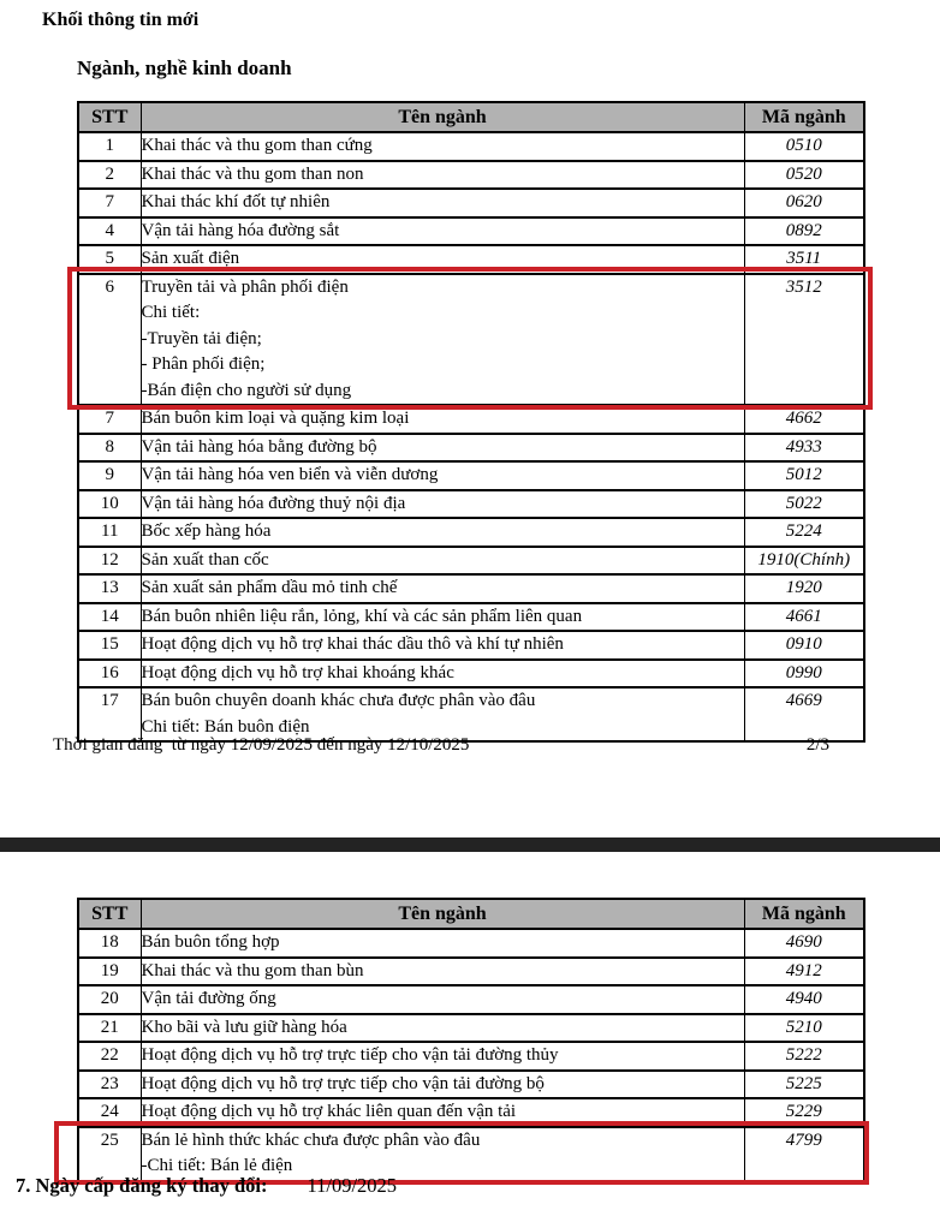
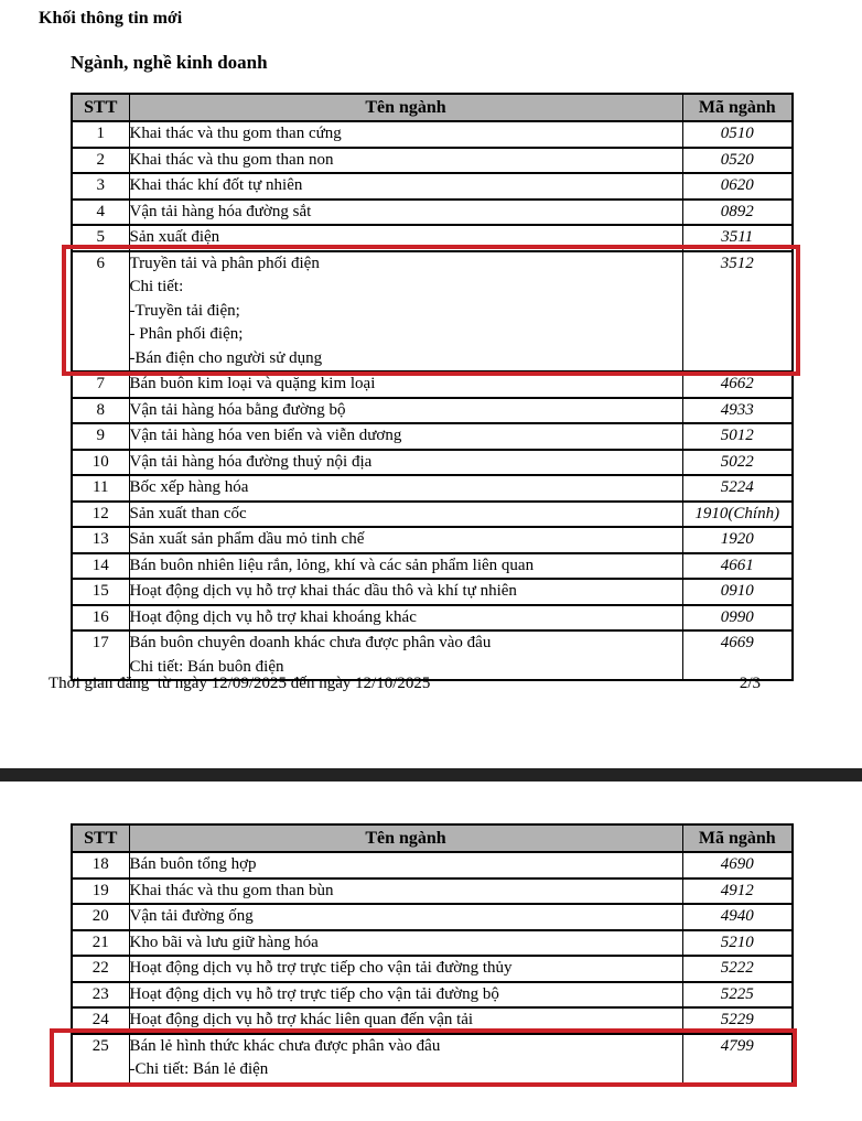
  Khối thông tin mới
  Ngành, nghề kinh doanh
  STT	Tên ngành	Mã ngành
  1	Khai thác và thu gom than cứng	0510
  2	Khai thác và thu gom than non	0520
- 7	Khai thác khí đốt tự nhiên	0620
+ 3	Khai thác khí đốt tự nhiên	0620
  4	Vận tải hàng hóa đường sắt	0892
  5	Sản xuất điện	3511
  6	Truyền tải và phân phối điệnChi tiết:-Truyền tải điện;- Phân phối điện;-Bán điện cho người sử dụng	3512
  7	Bán buôn kim loại và quặng kim loại	4662
  8	Vận tải hàng hóa bằng đường bộ	4933
  9	Vận tải hàng hóa ven biển và viễn dương	5012
  10	Vận tải hàng hóa đường thuỷ nội địa	5022
  11	Bốc xếp hàng hóa	5224
  12	Sản xuất than cốc	1910(Chính)
  13	Sản xuất sản phẩm dầu mỏ tinh chế	1920
  14	Bán buôn nhiên liệu rắn, lỏng, khí và các sản phẩm liên quan	4661
  15	Hoạt động dịch vụ hỗ trợ khai thác dầu thô và khí tự nhiên	0910
  16	Hoạt động dịch vụ hỗ trợ khai khoáng khác	0990
  17	Bán buôn chuyên doanh khác chưa được phân vào đâuChi tiết: Bán buôn điện	4669
  Thời gian đăng từ ngày 12/09/2025 đến ngày 12/10/2025
  2/3
  STT	Tên ngành	Mã ngành
  18	Bán buôn tổng hợp	4690
  19	Khai thác và thu gom than bùn	4912
  20	Vận tải đường ống	4940
  21	Kho bãi và lưu giữ hàng hóa	5210
  22	Hoạt động dịch vụ hỗ trợ trực tiếp cho vận tải đường thủy	5222
  23	Hoạt động dịch vụ hỗ trợ trực tiếp cho vận tải đường bộ	5225
  24	Hoạt động dịch vụ hỗ trợ khác liên quan đến vận tải	5229
  25	Bán lẻ hình thức khác chưa được phân vào đâu-Chi tiết: Bán lẻ điện	4799
- 7. Ngày cấp đăng ký thay đổi:
- 11/09/2025
